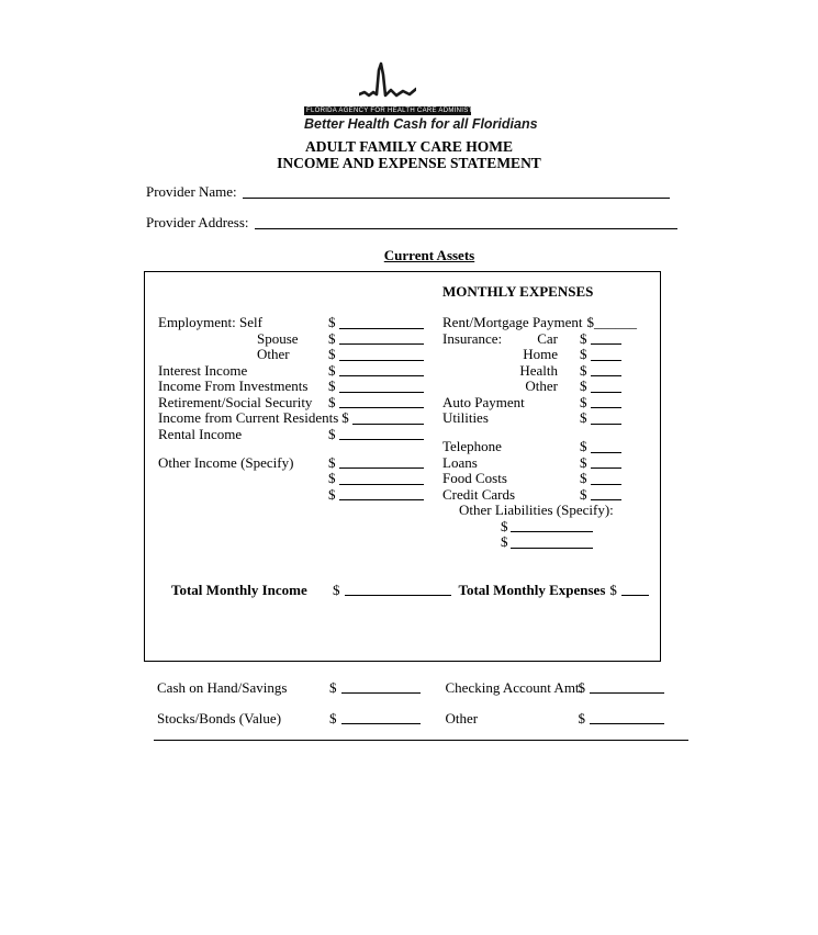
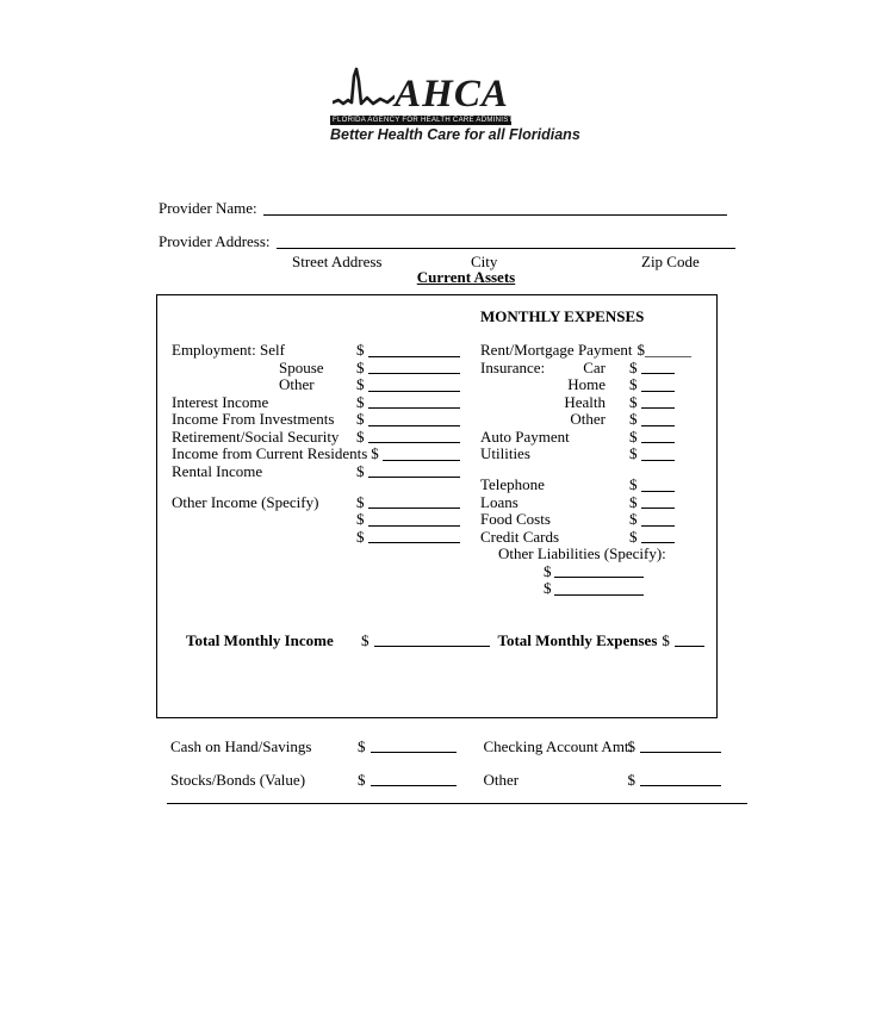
+ AHCA
- Better Health Cash for all Floridians
+ Better Health Care for all Floridians
- ADULT FAMILY CARE HOME
- INCOME AND EXPENSE STATEMENT
  Provider Name:
  Provider Address:
+ Street Address
+ City
+ Zip Code
  Current Assets
  MONTHLY EXPENSES
  Employment: Self
  $
  Spouse
  $
  Other
  $
  Interest Income
  $
  Income From Investments
  $
  Retirement/Social Security
  $
  Income from Current Residents
  $
  Rental Income
  $
  Other Income (Specify)
  $
  $
  $
  Rent/Mortgage Payment
  $
  ______
  Insurance:
  Car
  $
  Home
  $
  Health
  $
  Other
  $
  Auto Payment
  $
  Utilities
  $
  Telephone
  $
  Loans
  $
  Food Costs
  $
  Credit Cards
  $
  Other Liabilities (Specify):
  $
  $
  Total Monthly Income
  $
  Total Monthly Expenses
  $
  Cash on Hand/Savings
  $
  Checking Account Amt
  $
  Stocks/Bonds (Value)
  $
  Other
  $
